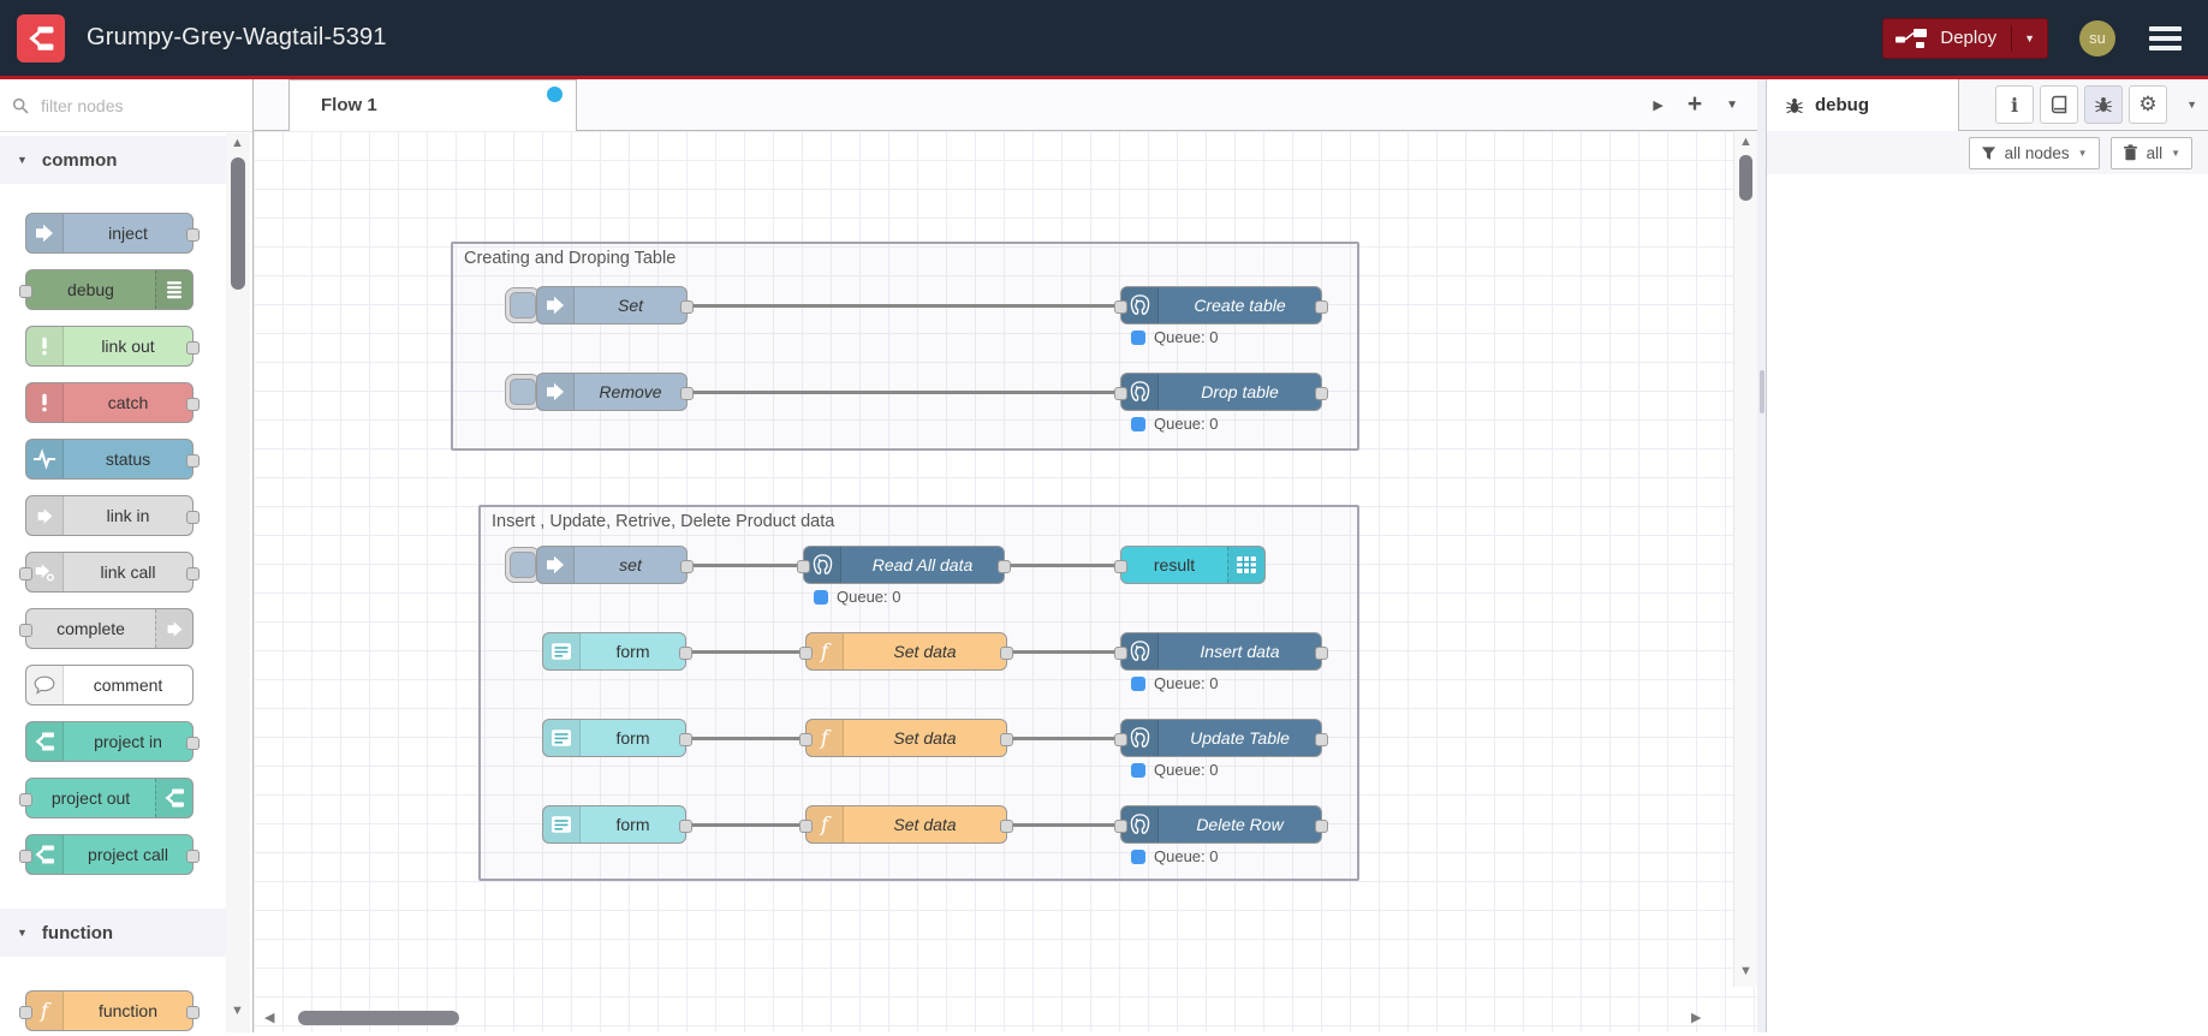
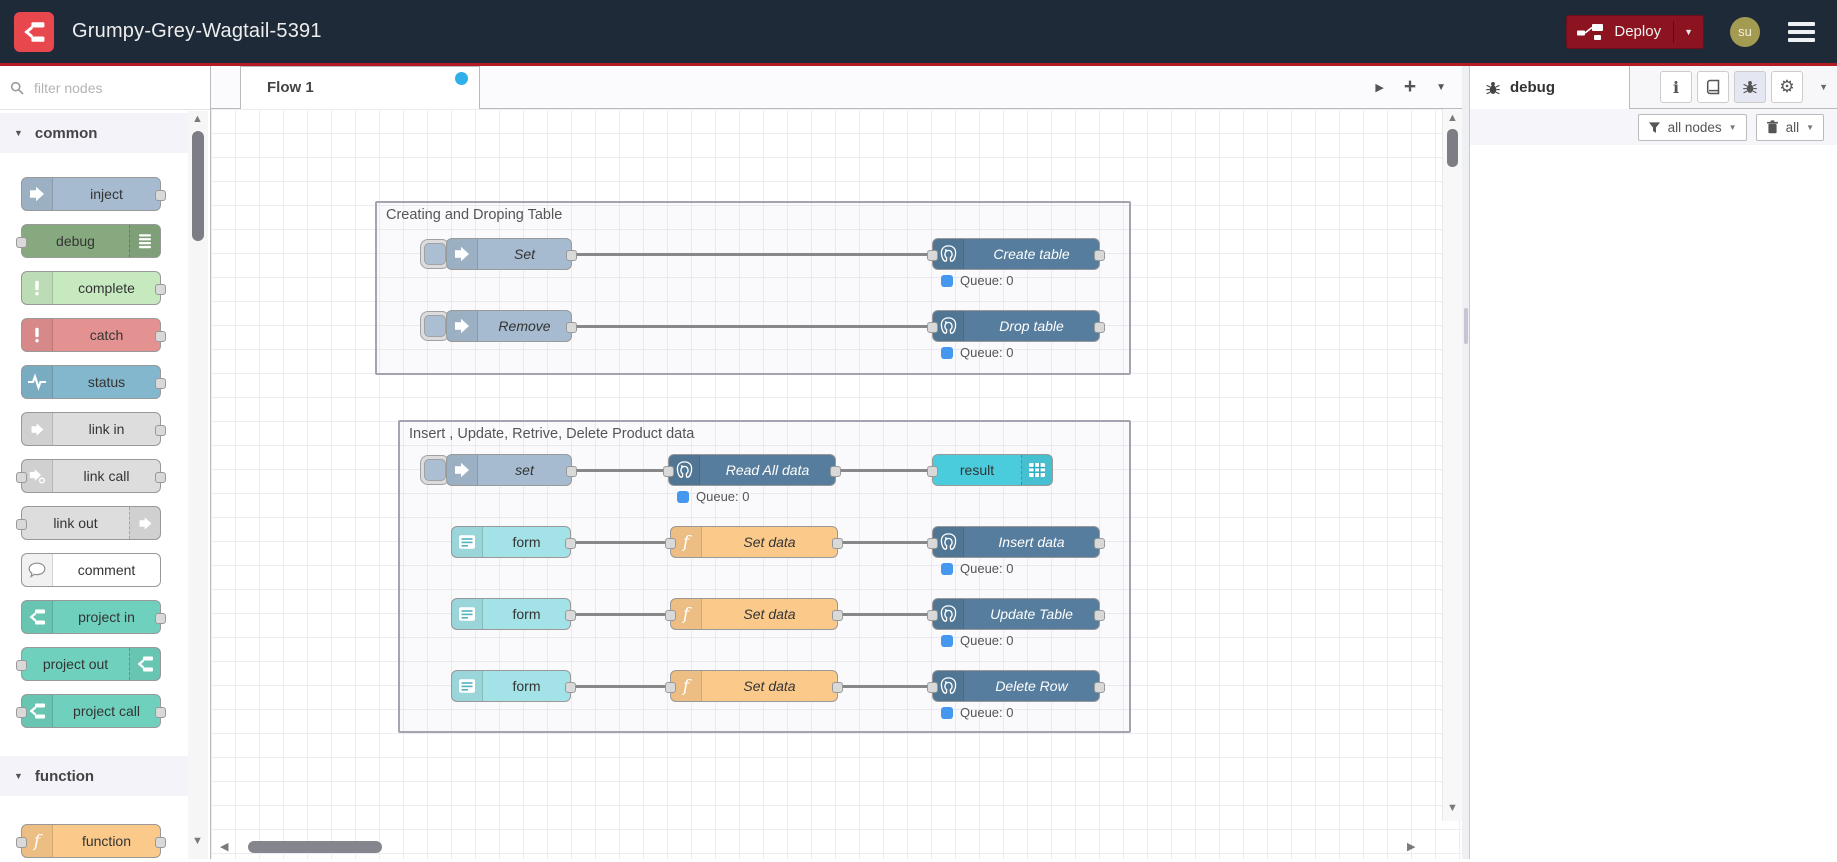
  Grumpy-Grey-Wagtail-5391
  Deploy
  ▼
  su
  filter nodes
  ▼
  common
  inject
  debug
- link out
+ complete
  catch
  status
  link in
  link call
- complete
+ link out
  comment
  project in
  project out
  project call
  ▼
  function
  f
  function
  ▲
  ▼
  Flow 1
  ▶
  +
  ▼
  ▲
  ▼
  ◀
  ▶
  Creating and Droping Table
  Insert , Update, Retrive, Delete Product data
  Set
  Remove
  Queue: 0
  Create table
  Queue: 0
  Drop table
  set
  Queue: 0
  Read All data
  result
  form
  f
  Set data
  Queue: 0
  Insert data
  form
  f
  Set data
  Queue: 0
  Update Table
  form
  f
  Set data
  Queue: 0
  Delete Row
  debug
  i
  ⚙
  ▼
  all nodes
  ▼
  all
  ▼
